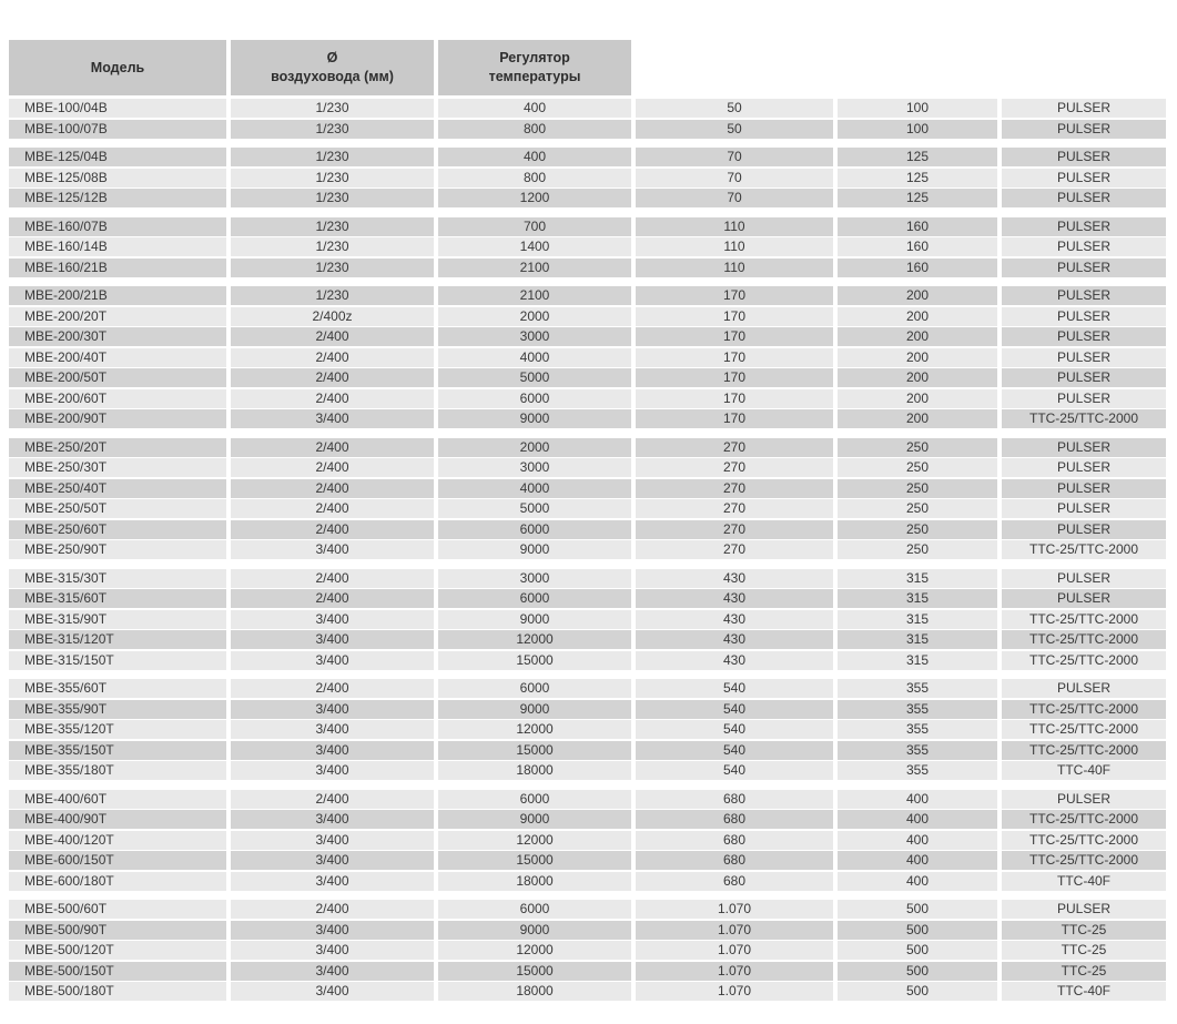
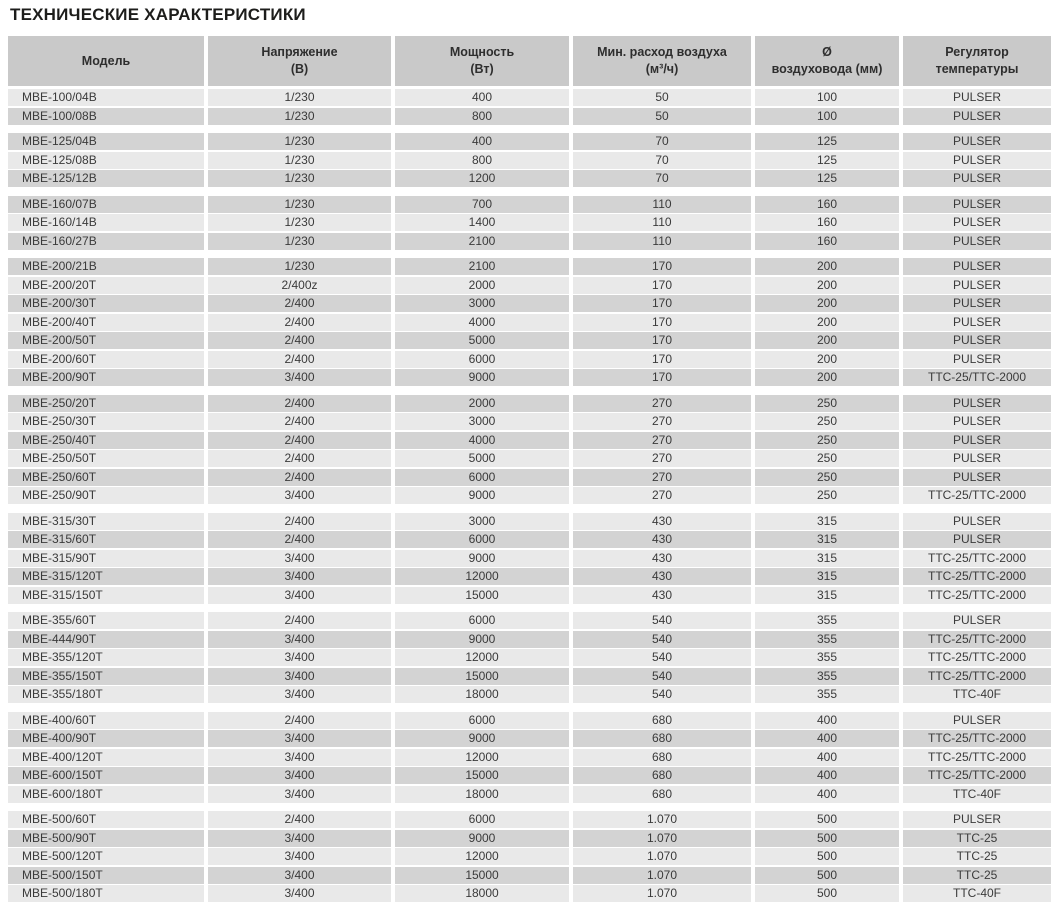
+ ТЕХНИЧЕСКИЕ ХАРАКТЕРИСТИКИ
  Модель
+ Напряжение
+ (В)
+ Мощность
+ (Вт)
+ Мин. расход воздуха
+ (м³/ч)
  Ø
  воздуховода (мм)
  Регулятор
  температуры
  MBE-100/04B
  1/230
  400
  50
  100
  PULSER
- MBE-100/07B
+ MBE-100/08B
  1/230
  800
  50
  100
  PULSER
  MBE-125/04B
  1/230
  400
  70
  125
  PULSER
  MBE-125/08B
  1/230
  800
  70
  125
  PULSER
  MBE-125/12B
  1/230
  1200
  70
  125
  PULSER
  MBE-160/07B
  1/230
  700
  110
  160
  PULSER
  MBE-160/14B
  1/230
  1400
  110
  160
  PULSER
- MBE-160/21B
+ MBE-160/27B
  1/230
  2100
  110
  160
  PULSER
  MBE-200/21B
  1/230
  2100
  170
  200
  PULSER
  MBE-200/20T
  2/400z
  2000
  170
  200
  PULSER
  MBE-200/30T
  2/400
  3000
  170
  200
  PULSER
  MBE-200/40T
  2/400
  4000
  170
  200
  PULSER
  MBE-200/50T
  2/400
  5000
  170
  200
  PULSER
  MBE-200/60T
  2/400
  6000
  170
  200
  PULSER
  MBE-200/90T
  3/400
  9000
  170
  200
  TTC-25/TTC-2000
  MBE-250/20T
  2/400
  2000
  270
  250
  PULSER
  MBE-250/30T
  2/400
  3000
  270
  250
  PULSER
  MBE-250/40T
  2/400
  4000
  270
  250
  PULSER
  MBE-250/50T
  2/400
  5000
  270
  250
  PULSER
  MBE-250/60T
  2/400
  6000
  270
  250
  PULSER
  MBE-250/90T
  3/400
  9000
  270
  250
  TTC-25/TTC-2000
  MBE-315/30T
  2/400
  3000
  430
  315
  PULSER
  MBE-315/60T
  2/400
  6000
  430
  315
  PULSER
  MBE-315/90T
  3/400
  9000
  430
  315
  TTC-25/TTC-2000
  MBE-315/120T
  3/400
  12000
  430
  315
  TTC-25/TTC-2000
  MBE-315/150T
  3/400
  15000
  430
  315
  TTC-25/TTC-2000
  MBE-355/60T
  2/400
  6000
  540
  355
  PULSER
- MBE-355/90T
+ MBE-444/90T
  3/400
  9000
  540
  355
  TTC-25/TTC-2000
  MBE-355/120T
  3/400
  12000
  540
  355
  TTC-25/TTC-2000
  MBE-355/150T
  3/400
  15000
  540
  355
  TTC-25/TTC-2000
  MBE-355/180T
  3/400
  18000
  540
  355
  TTC-40F
  MBE-400/60T
  2/400
  6000
  680
  400
  PULSER
  MBE-400/90T
  3/400
  9000
  680
  400
  TTC-25/TTC-2000
  MBE-400/120T
  3/400
  12000
  680
  400
  TTC-25/TTC-2000
  MBE-600/150T
  3/400
  15000
  680
  400
  TTC-25/TTC-2000
  MBE-600/180T
  3/400
  18000
  680
  400
  TTC-40F
  MBE-500/60T
  2/400
  6000
  1.070
  500
  PULSER
  MBE-500/90T
  3/400
  9000
  1.070
  500
  TTC-25
  MBE-500/120T
  3/400
  12000
  1.070
  500
  TTC-25
  MBE-500/150T
  3/400
  15000
  1.070
  500
  TTC-25
  MBE-500/180T
  3/400
  18000
  1.070
  500
  TTC-40F
